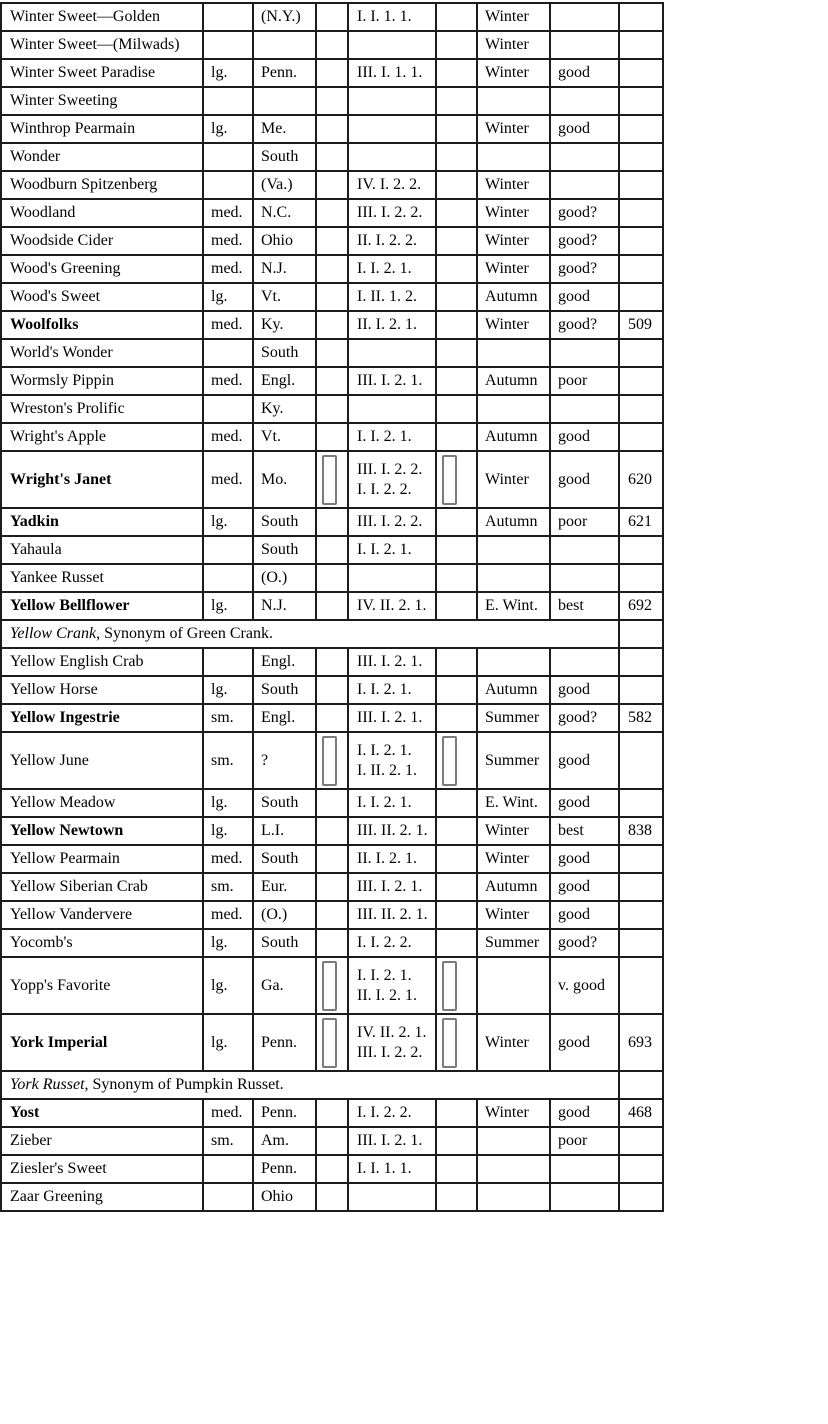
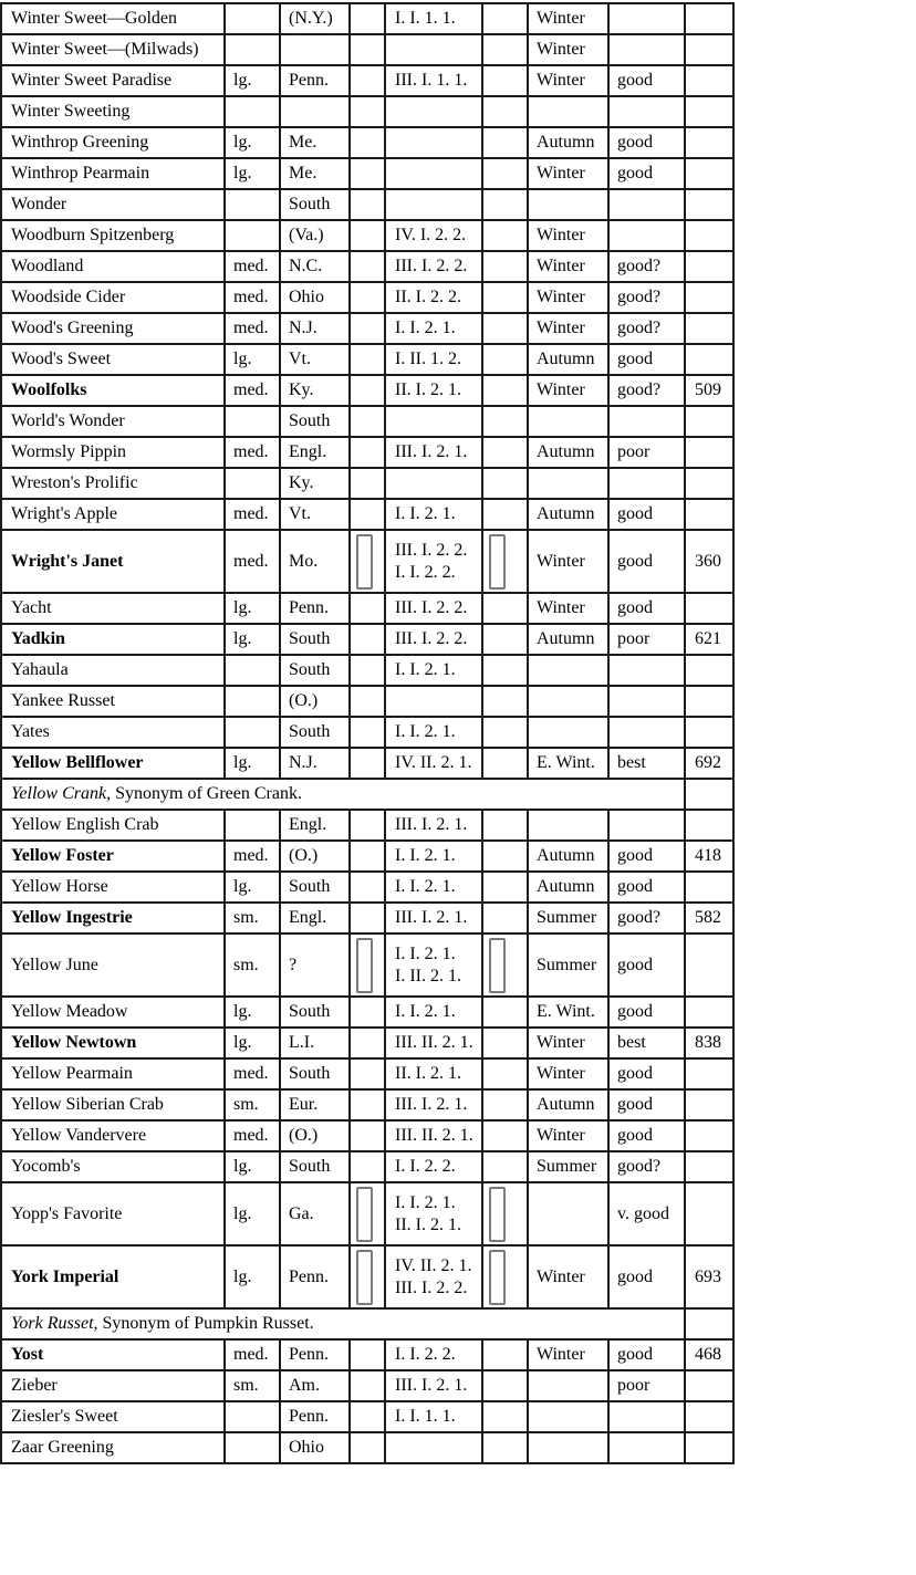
  Winter Sweet—Golden		(N.Y.)		I. I. 1. 1.		Winter
  Winter Sweet—(Milwads)						Winter
  Winter Sweet Paradise	lg.	Penn.		III. I. 1. 1.		Winter	good
  Winter Sweeting
+ Winthrop Greening	lg.	Me.				Autumn	good
  Winthrop Pearmain	lg.	Me.				Winter	good
  Wonder		South
  Woodburn Spitzenberg		(Va.)		IV. I. 2. 2.		Winter
  Woodland	med.	N.C.		III. I. 2. 2.		Winter	good?
  Woodside Cider	med.	Ohio		II. I. 2. 2.		Winter	good?
  Wood's Greening	med.	N.J.		I. I. 2. 1.		Winter	good?
  Wood's Sweet	lg.	Vt.		I. II. 1. 2.		Autumn	good
  Woolfolks	med.	Ky.		II. I. 2. 1.		Winter	good?	509
  World's Wonder		South
  Wormsly Pippin	med.	Engl.		III. I. 2. 1.		Autumn	poor
  Wreston's Prolific		Ky.
  Wright's Apple	med.	Vt.		I. I. 2. 1.		Autumn	good
- Wright's Janet	med.	Mo.		III. I. 2. 2.I. I. 2. 2.		Winter	good	620
+ Wright's Janet	med.	Mo.		III. I. 2. 2.I. I. 2. 2.		Winter	good	360
+ Yacht	lg.	Penn.		III. I. 2. 2.		Winter	good
  Yadkin	lg.	South		III. I. 2. 2.		Autumn	poor	621
  Yahaula		South		I. I. 2. 1.
  Yankee Russet		(O.)
+ Yates		South		I. I. 2. 1.
  Yellow Bellflower	lg.	N.J.		IV. II. 2. 1.		E. Wint.	best	692
  Yellow Crank, Synonym of Green Crank.
  Yellow English Crab		Engl.		III. I. 2. 1.
+ Yellow Foster	med.	(O.)		I. I. 2. 1.		Autumn	good	418
  Yellow Horse	lg.	South		I. I. 2. 1.		Autumn	good
  Yellow Ingestrie	sm.	Engl.		III. I. 2. 1.		Summer	good?	582
  Yellow June	sm.	?		I. I. 2. 1.I. II. 2. 1.		Summer	good
  Yellow Meadow	lg.	South		I. I. 2. 1.		E. Wint.	good
  Yellow Newtown	lg.	L.I.		III. II. 2. 1.		Winter	best	838
  Yellow Pearmain	med.	South		II. I. 2. 1.		Winter	good
  Yellow Siberian Crab	sm.	Eur.		III. I. 2. 1.		Autumn	good
  Yellow Vandervere	med.	(O.)		III. II. 2. 1.		Winter	good
  Yocomb's	lg.	South		I. I. 2. 2.		Summer	good?
  Yopp's Favorite	lg.	Ga.		I. I. 2. 1.II. I. 2. 1.			v. good
  York Imperial	lg.	Penn.		IV. II. 2. 1.III. I. 2. 2.		Winter	good	693
  York Russet, Synonym of Pumpkin Russet.
  Yost	med.	Penn.		I. I. 2. 2.		Winter	good	468
  Zieber	sm.	Am.		III. I. 2. 1.			poor
  Ziesler's Sweet		Penn.		I. I. 1. 1.
  Zaar Greening		Ohio
